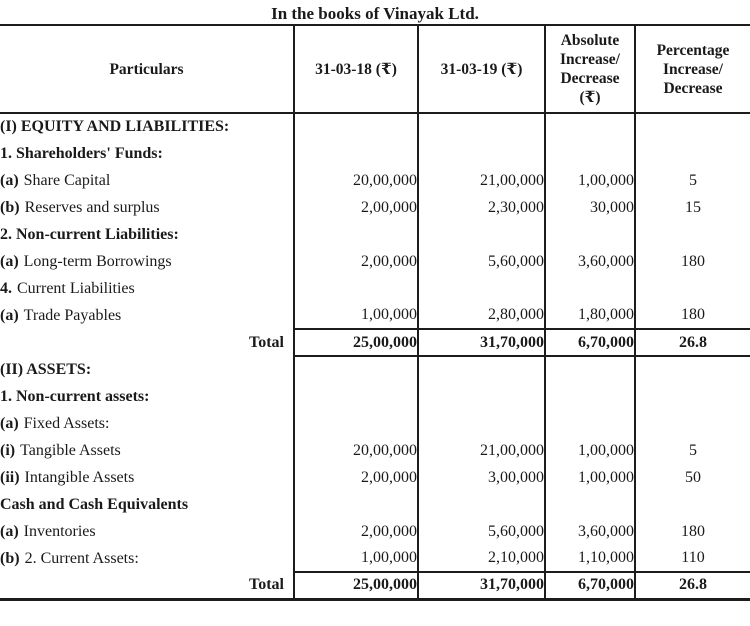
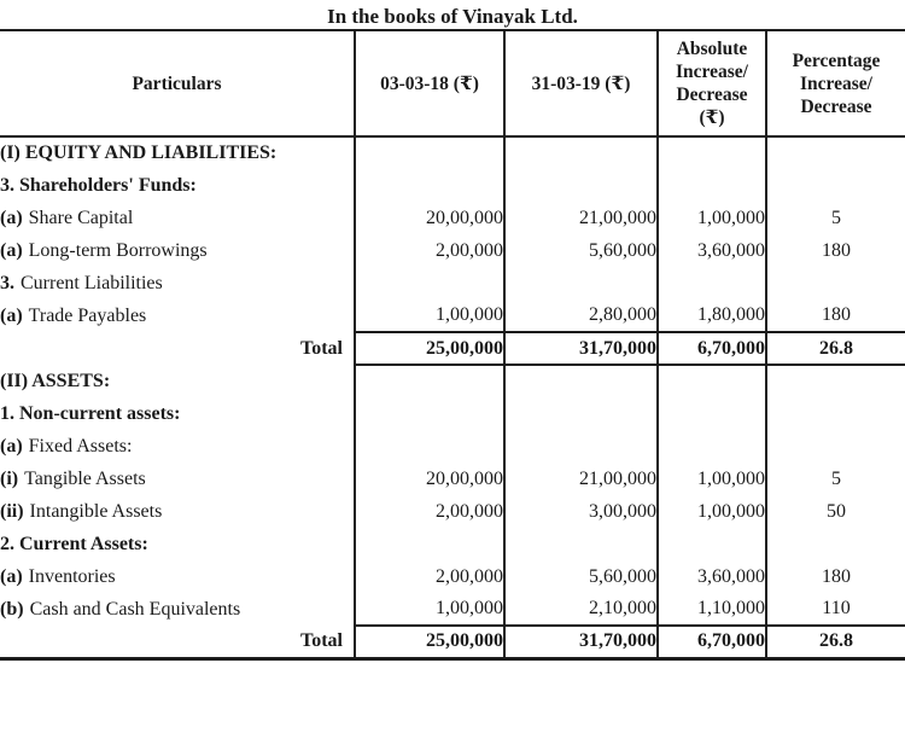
  In the books of Vinayak Ltd.
- Particulars	31-03-18 (₹)	31-03-19 (₹)	Absolute Increase/ Decrease (₹)	Percentage Increase/ Decrease
+ Particulars	03-03-18 (₹)	31-03-19 (₹)	Absolute Increase/ Decrease (₹)	Percentage Increase/ Decrease
  (I) EQUITY AND LIABILITIES:
- 1. Shareholders' Funds:
+ 3. Shareholders' Funds:
  (a) Share Capital	20,00,000	21,00,000	1,00,000	5
- (b) Reserves and surplus	2,00,000	2,30,000	30,000	15
- 2. Non-current Liabilities:
  (a) Long-term Borrowings	2,00,000	5,60,000	3,60,000	180
- 4. Current Liabilities
+ 3. Current Liabilities
  (a) Trade Payables	1,00,000	2,80,000	1,80,000	180
  Total	25,00,000	31,70,000	6,70,000	26.8
  (II) ASSETS:
  1. Non-current assets:
  (a) Fixed Assets:
  (i) Tangible Assets	20,00,000	21,00,000	1,00,000	5
  (ii) Intangible Assets	2,00,000	3,00,000	1,00,000	50
- Cash and Cash Equivalents
+ 2. Current Assets:
  (a) Inventories	2,00,000	5,60,000	3,60,000	180
- (b) 2. Current Assets:	1,00,000	2,10,000	1,10,000	110
+ (b) Cash and Cash Equivalents	1,00,000	2,10,000	1,10,000	110
  Total	25,00,000	31,70,000	6,70,000	26.8
